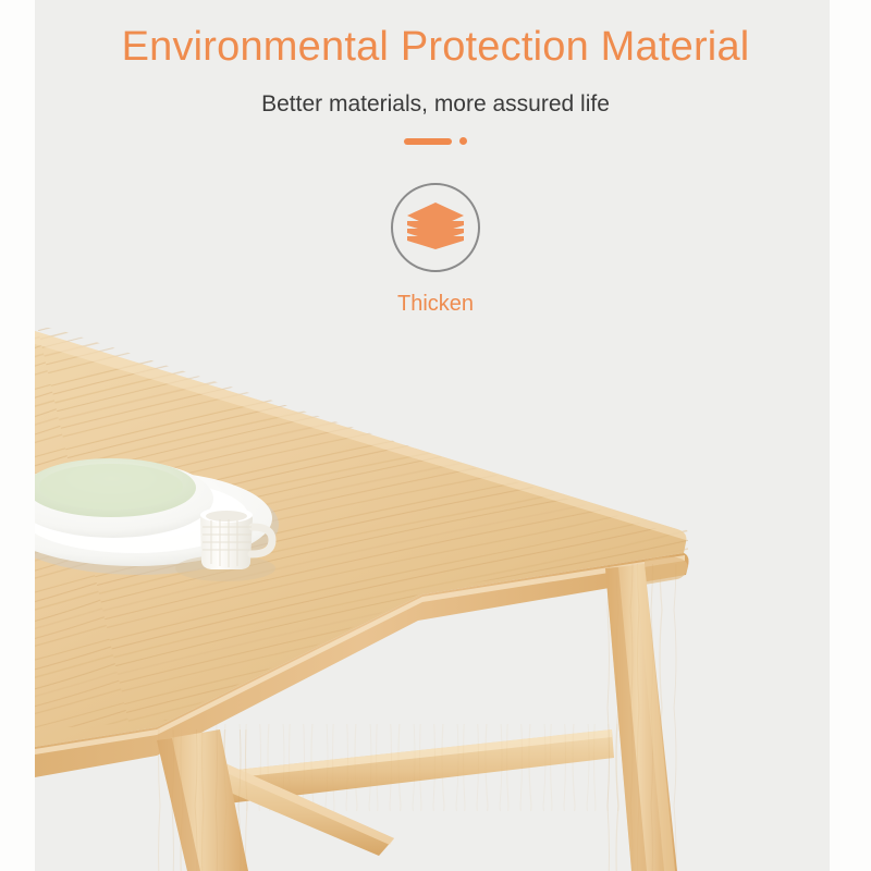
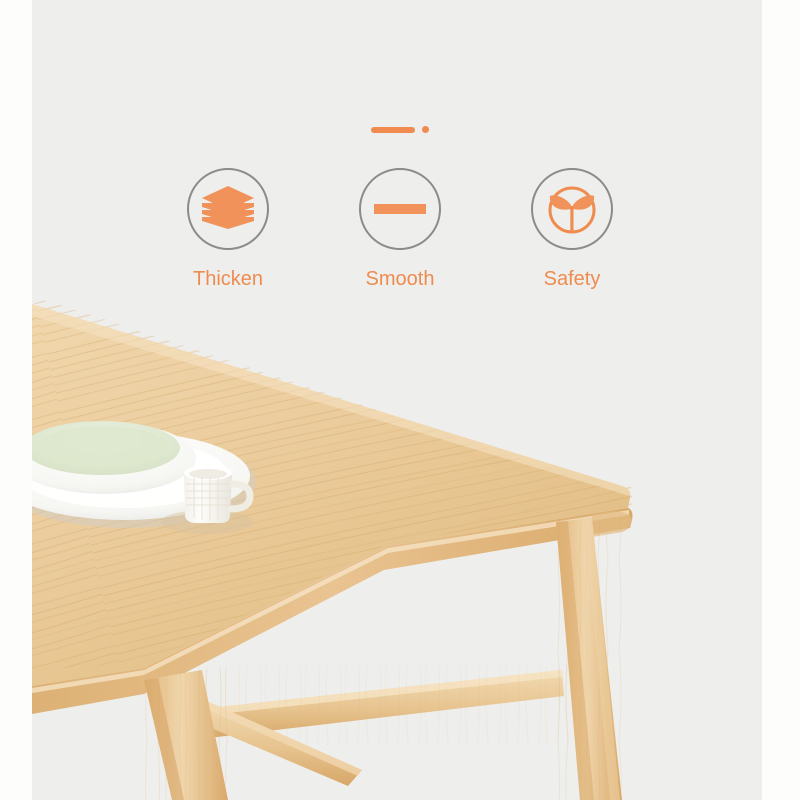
- Environmental Protection Material
- Better materials, more assured life
  Thicken
+ Smooth
+ Safety
